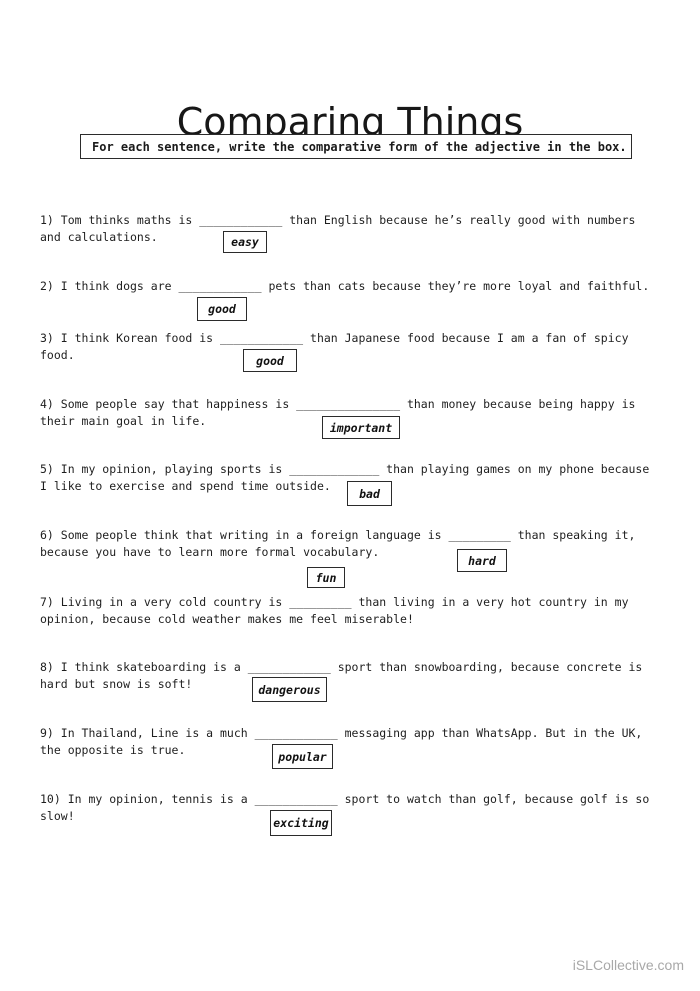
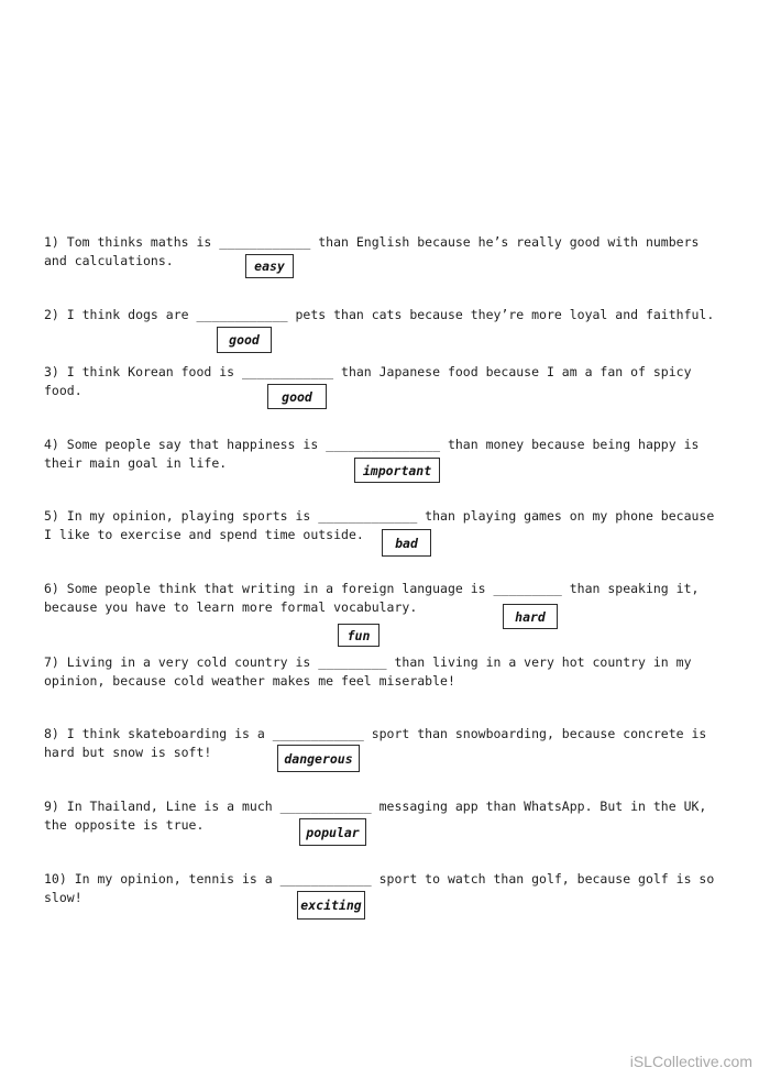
- Comparing Things
- For each sentence, write the comparative form of the adjective in the box.
  1) Tom thinks maths is ____________ than English because he’s really good with numbers
  and calculations.
  easy
  2) I think dogs are ____________ pets than cats because they’re more loyal and faithful.
  good
  3) I think Korean food is ____________ than Japanese food because I am a fan of spicy
  food.
  good
  4) Some people say that happiness is _______________ than money because being happy is
  their main goal in life.
  important
  5) In my opinion, playing sports is _____________ than playing games on my phone because
  I like to exercise and spend time outside.
  bad
  6) Some people think that writing in a foreign language is _________ than speaking it,
  because you have to learn more formal vocabulary.
  hard
  7) Living in a very cold country is _________ than living in a very hot country in my
  opinion, because cold weather makes me feel miserable!
  fun
  8) I think skateboarding is a ____________ sport than snowboarding, because concrete is
  hard but snow is soft!
  dangerous
  9) In Thailand, Line is a much ____________ messaging app than WhatsApp. But in the UK,
  the opposite is true.
  popular
  10) In my opinion, tennis is a ____________ sport to watch than golf, because golf is so
  slow!
  exciting
  iSLCollective.com
